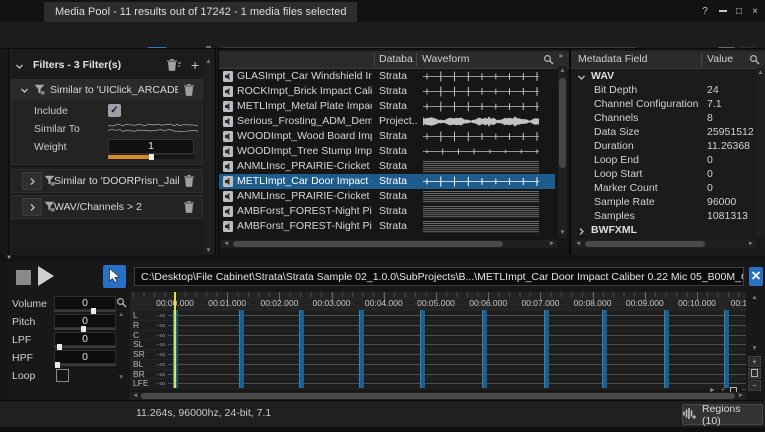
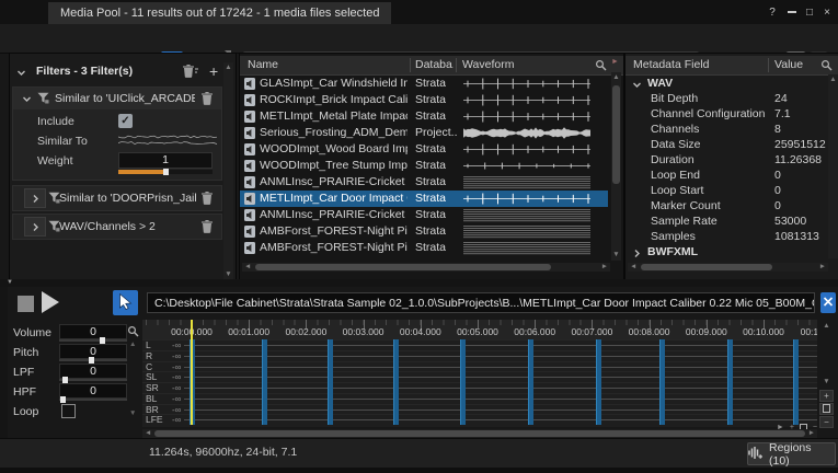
  Media Pool - 11 results out of 17242 - 1 media files selected
  ?
  □
  ×
  Filters - 3 Filter(s)
  +
  Similar to 'UIClick_ARCAD
  Include
  ✓
  Similar To
  Weight
  1
  Similar to 'DOORPrisn_Jail
  WAV/Channels > 2
+ Name
  Waveform
  GLASImpt_Car Windshield I
  Strata
  ROCKImpt_Brick Impact Cali
  Strata
  METLImpt_Metal Plate Impa
  Strata
  Serious_Frosting_ADM_Dem
  Project..
  WOODImpt_Wood Board Im
  Strata
  WOODImpt_Tree Stump Imp
  Strata
  ANMLInsc_PRAIRIE-Cricket
  Strata
  METLImpt_Car Door Impact
  Strata
  ANMLInsc_PRAIRIE-Cricket
  Strata
  AMBForst_FOREST-Night Pi
  Strata
  AMBForst_FOREST-Night Pi
  Strata
  Metadata Field
  Value
  WAV
  Bit Depth
  24
  Channel Configuration
  7.1
  Channels
  8
  Data Size
  25951512
  Duration
  11.26368
  Loop End
  0
  Loop Start
  0
  Marker Count
  0
  Sample Rate
- 96000
+ 53000
  Samples
  1081313
  BWFXML
  C:\Desktop\File Cabinet\Strata\Strata Sample 02_1.0.0\SubProjects\B...\METLImpt_Car Door Impact Caliber 0.22 Mic 05_B00M_
  Volume
  0
  Pitch
  0
  LPF
  0
  HPF
  0
  Loop
  00:0.000
  00:01.000
  00:02.000
  00:03.000
  00:04.000
  00:05.000
  00:06.000
  00:07.000
  00:08.000
  00:09.000
  00:10.000
  L
  -∞
  R
  -∞
  C
  -∞
  SL
  -∞
  SR
  -∞
  BL
  -∞
  BR
  -∞
  LFE
  -∞
  +
  −
  11.264s, 96000hz, 24-bit, 7.1
  Regions (10)
